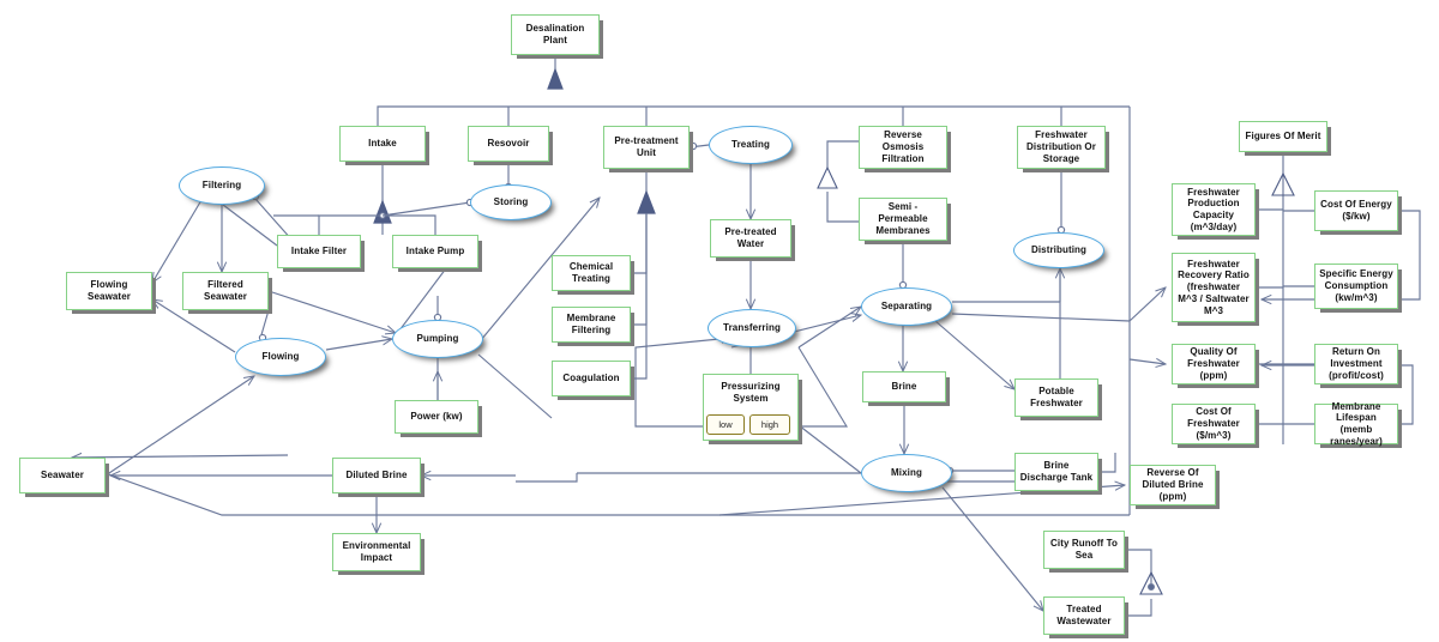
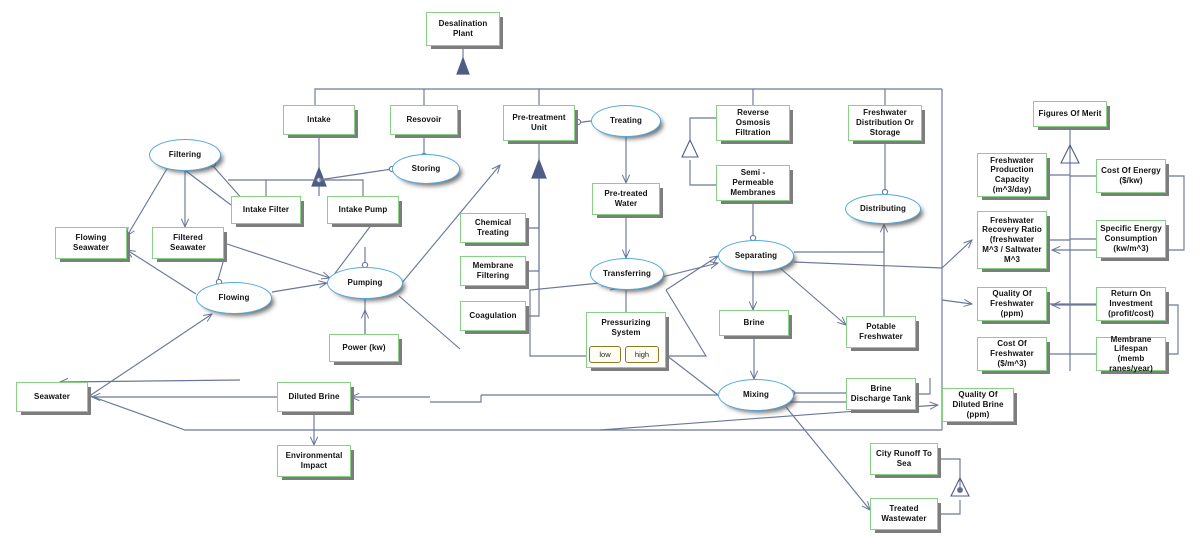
  Desalination Plant
  Intake
  Resovoir
  Pre-treatment Unit
  Reverse Osmosis Filtration
  Freshwater Distribution Or Storage
  Figures Of Merit
  Intake Filter
  Intake Pump
  Semi - Permeable Membranes
  Flowing Seawater
  Filtered Seawater
  Pre-treated Water
  Chemical Treating
  Membrane Filtering
  Coagulation
  Power (kw)
  Pressurizing System
  low
  high
  Brine
  Potable Freshwater
  Brine Discharge Tank
  Seawater
  Diluted Brine
  Environmental Impact
  City Runoff To Sea
  Treated Wastewater
- Reverse Of Diluted Brine (ppm)
+ Quality Of Diluted Brine (ppm)
  Freshwater Production Capacity (m^3/day)
  Freshwater Recovery Ratio (freshwater M^3 / Saltwater M^3
  Quality Of Freshwater (ppm)
  Cost Of Freshwater ($/m^3)
  Cost Of Energy ($/kw)
  Specific Energy Consumption (kw/m^3)
  Return On Investment (profit/cost)
  Membrane Lifespan (memb ranes/year)
  Filtering
  Treating
  Storing
  Flowing
  Pumping
  Transferring
  Separating
  Distributing
  Mixing
